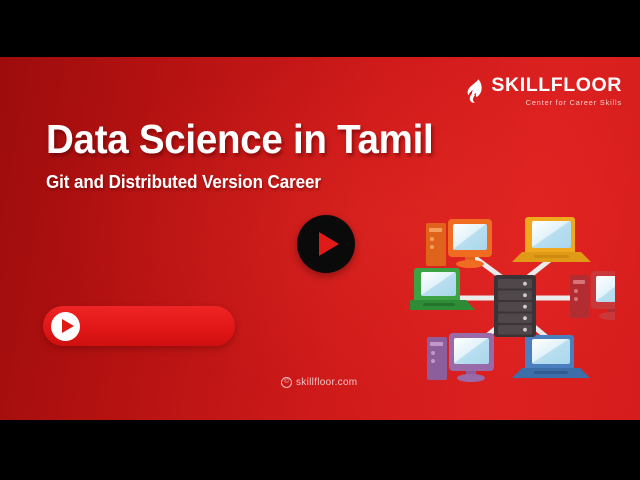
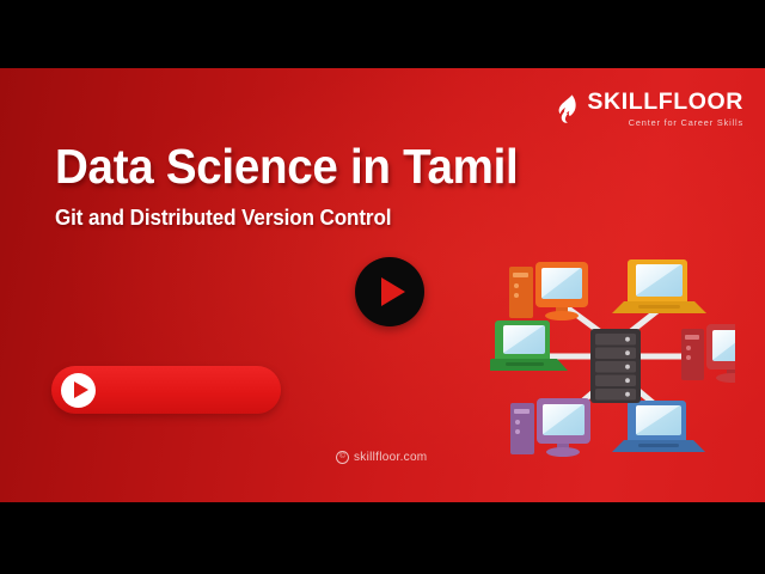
  SKILLFLOOR
  Center for Career Skills
  Data Science in Tamil
- Git and Distributed Version Career
+ Git and Distributed Version Control
  skillfloor.com
